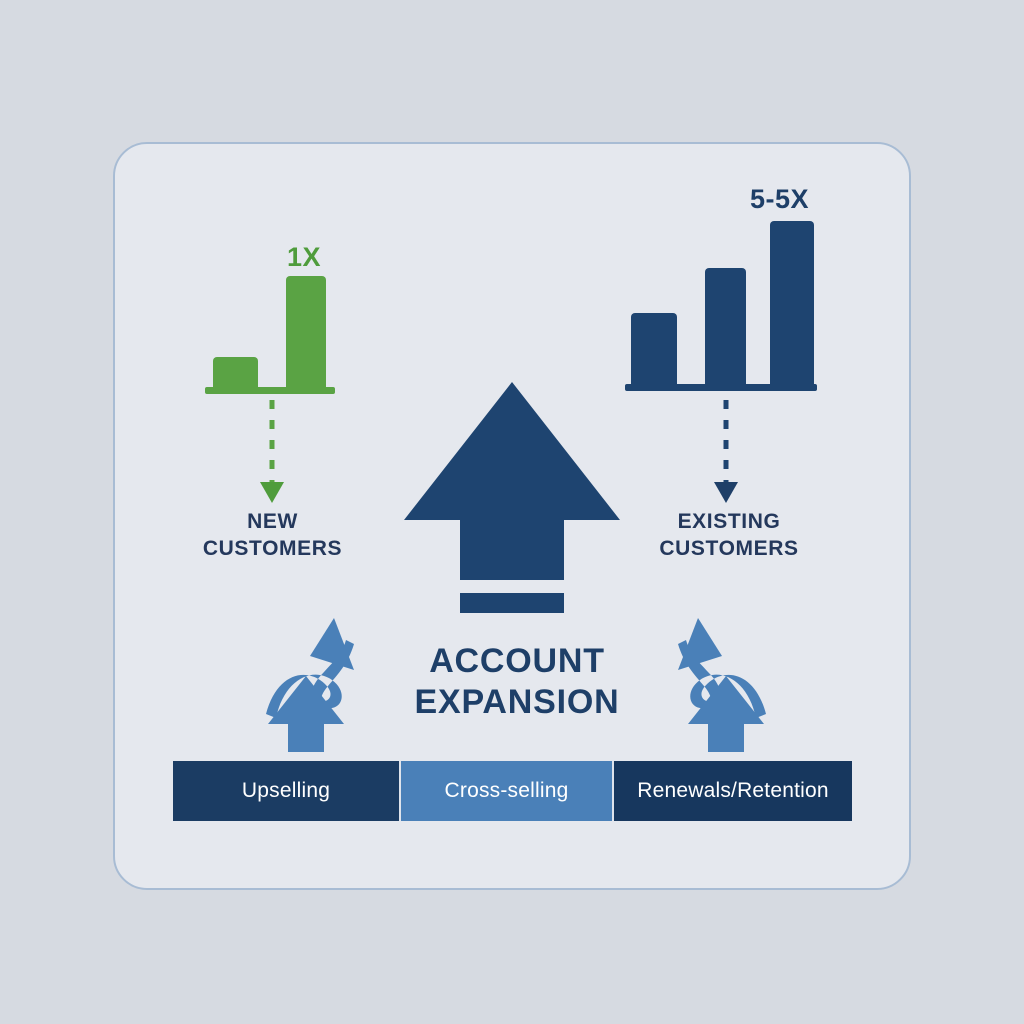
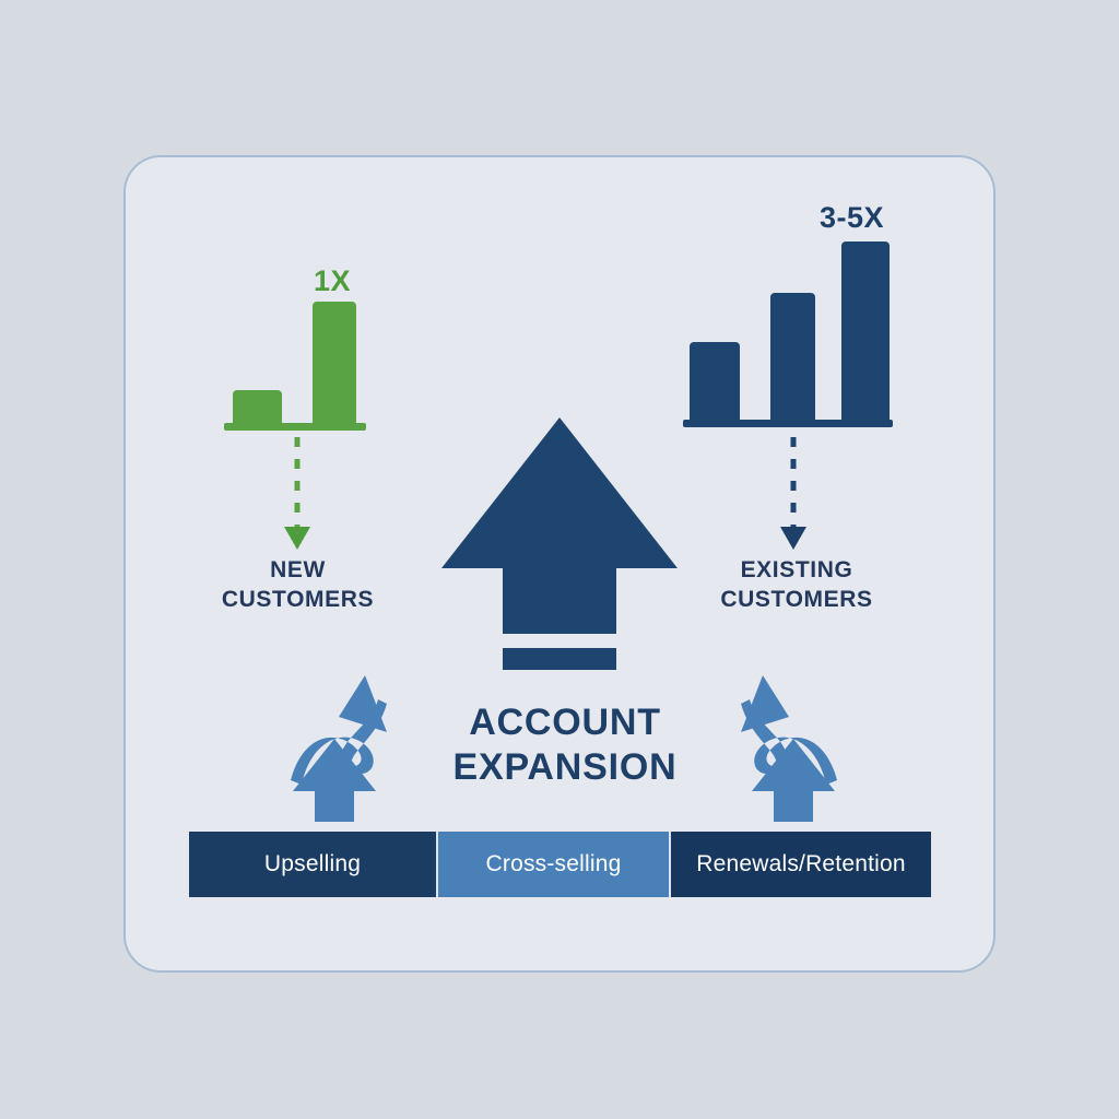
  1X
  NEW
  CUSTOMERS
- 5-5X
+ 3-5X
  EXISTING
  CUSTOMERS
  ACCOUNT
  EXPANSION
  Upselling
  Cross-selling
  Renewals/Retention
